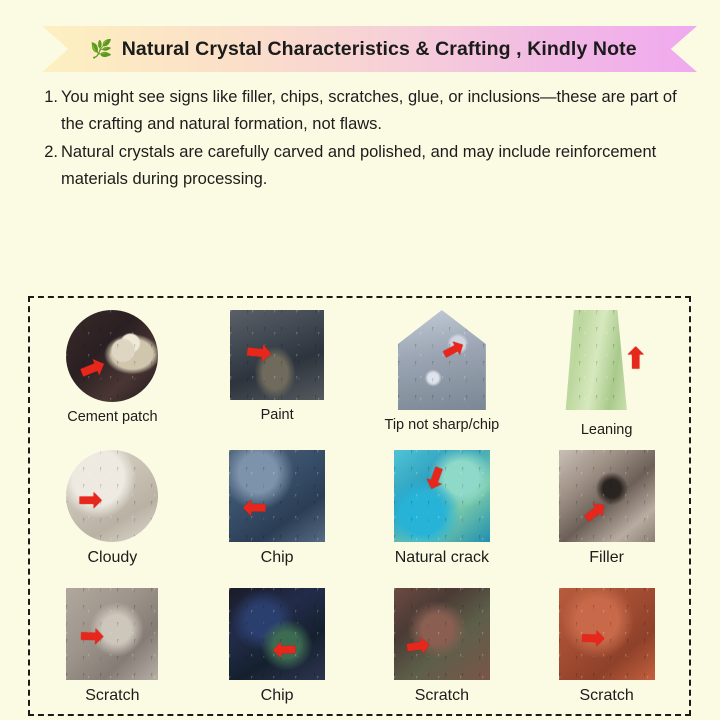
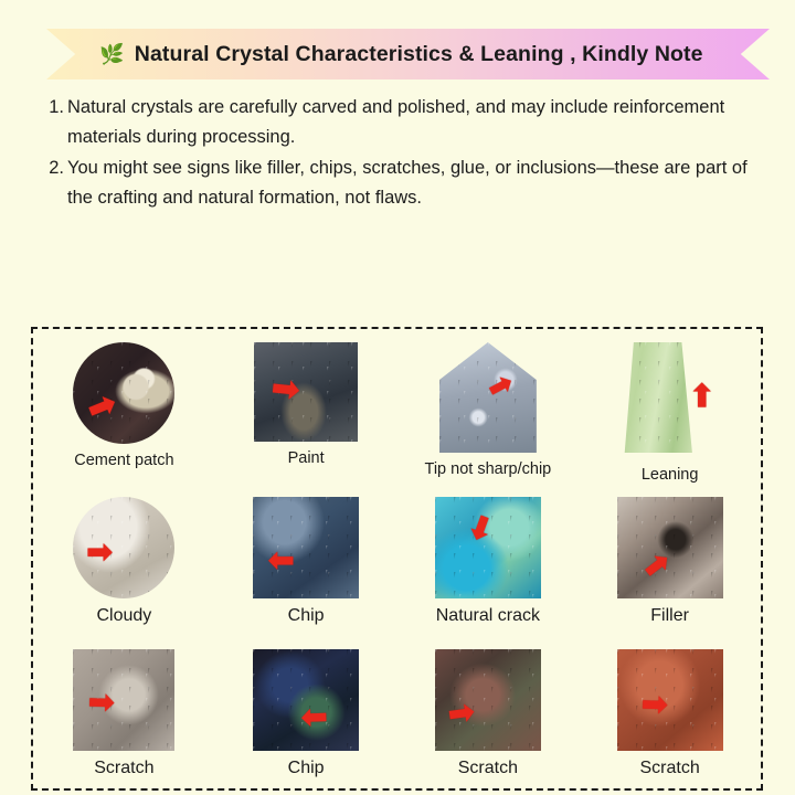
  🌿
- Natural Crystal Characteristics & Crafting , Kindly Note
+ Natural Crystal Characteristics & Leaning , Kindly Note
  1.
- You might see signs like filler, chips, scratches, glue, or inclusions—these are part of the crafting and natural formation, not flaws.
+ Natural crystals are carefully carved and polished, and may include reinforcement materials during processing.
  2.
- Natural crystals are carefully carved and polished, and may include reinforcement materials during processing.
+ You might see signs like filler, chips, scratches, glue, or inclusions—these are part of the crafting and natural formation, not flaws.
  Cement patch
  Paint
  Tip not sharp/chip
  Leaning
  ➡
  Cloudy
  Chip
  Natural crack
  Filler
  Scratch
  Chip
  Scratch
  Scratch
